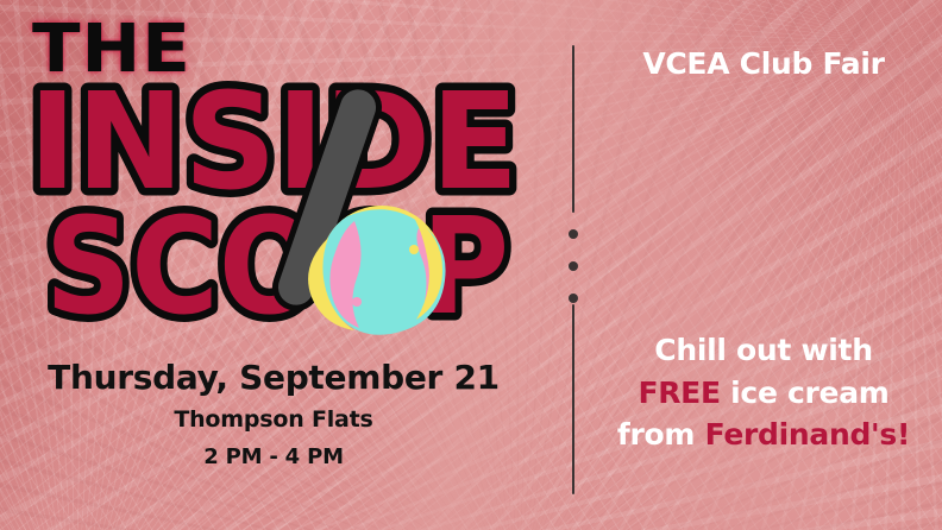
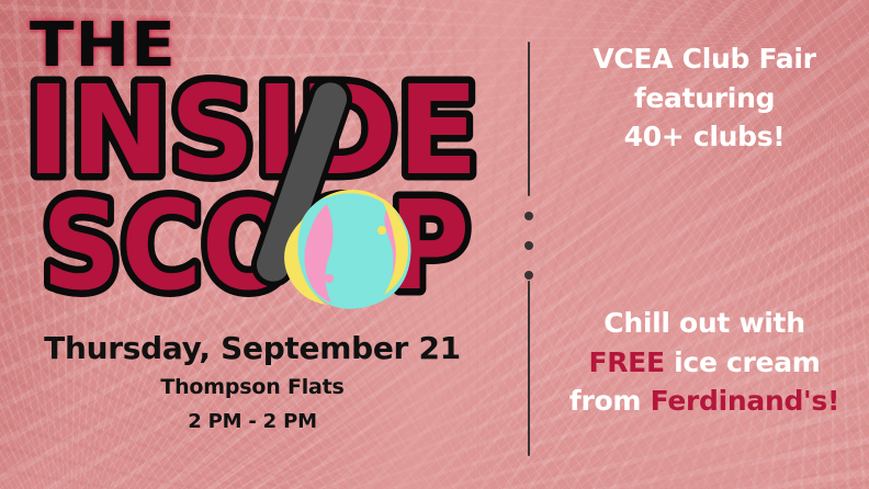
  THE
  INSIDE
  SCOP
  Thursday, September 21
  Thompson Flats
- 2 PM - 4 PM
+ 2 PM - 2 PM
  VCEA Club Fair
+ featuring
+ 40+ clubs!
  Chill out with
  FREE ice cream
  from Ferdinand's!
